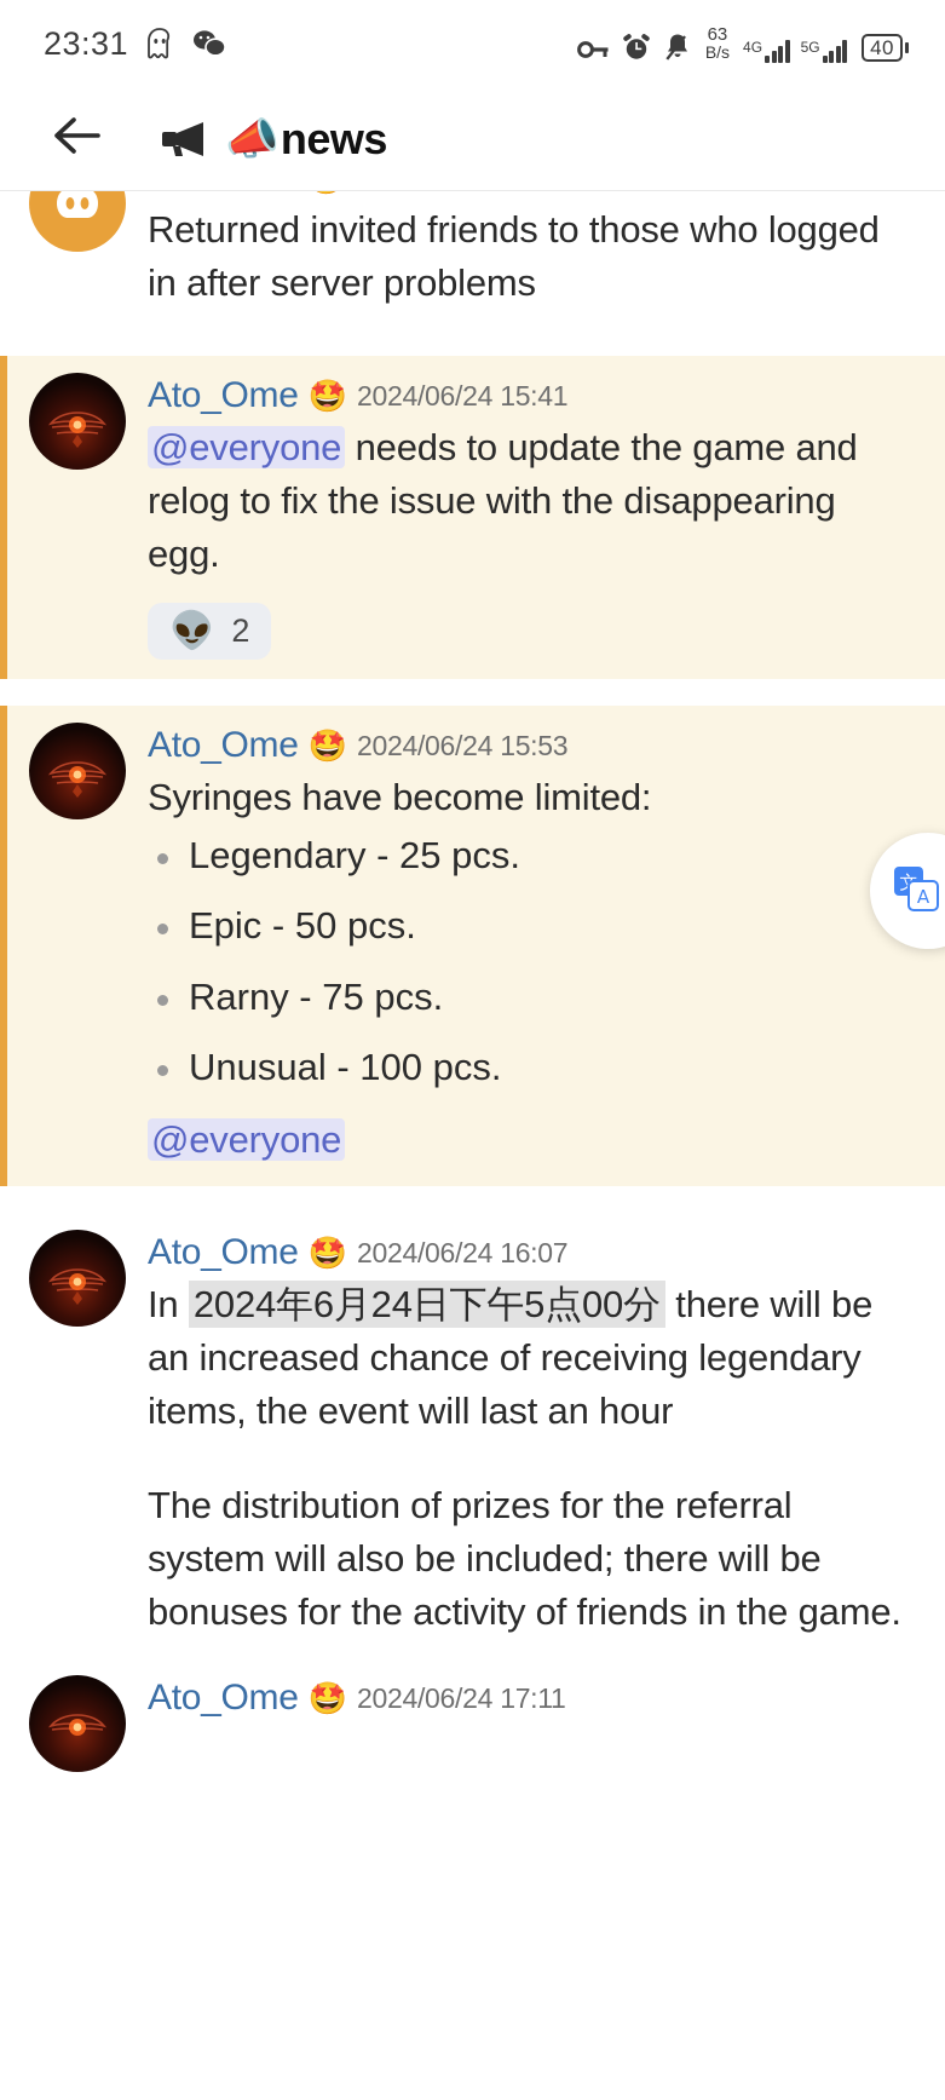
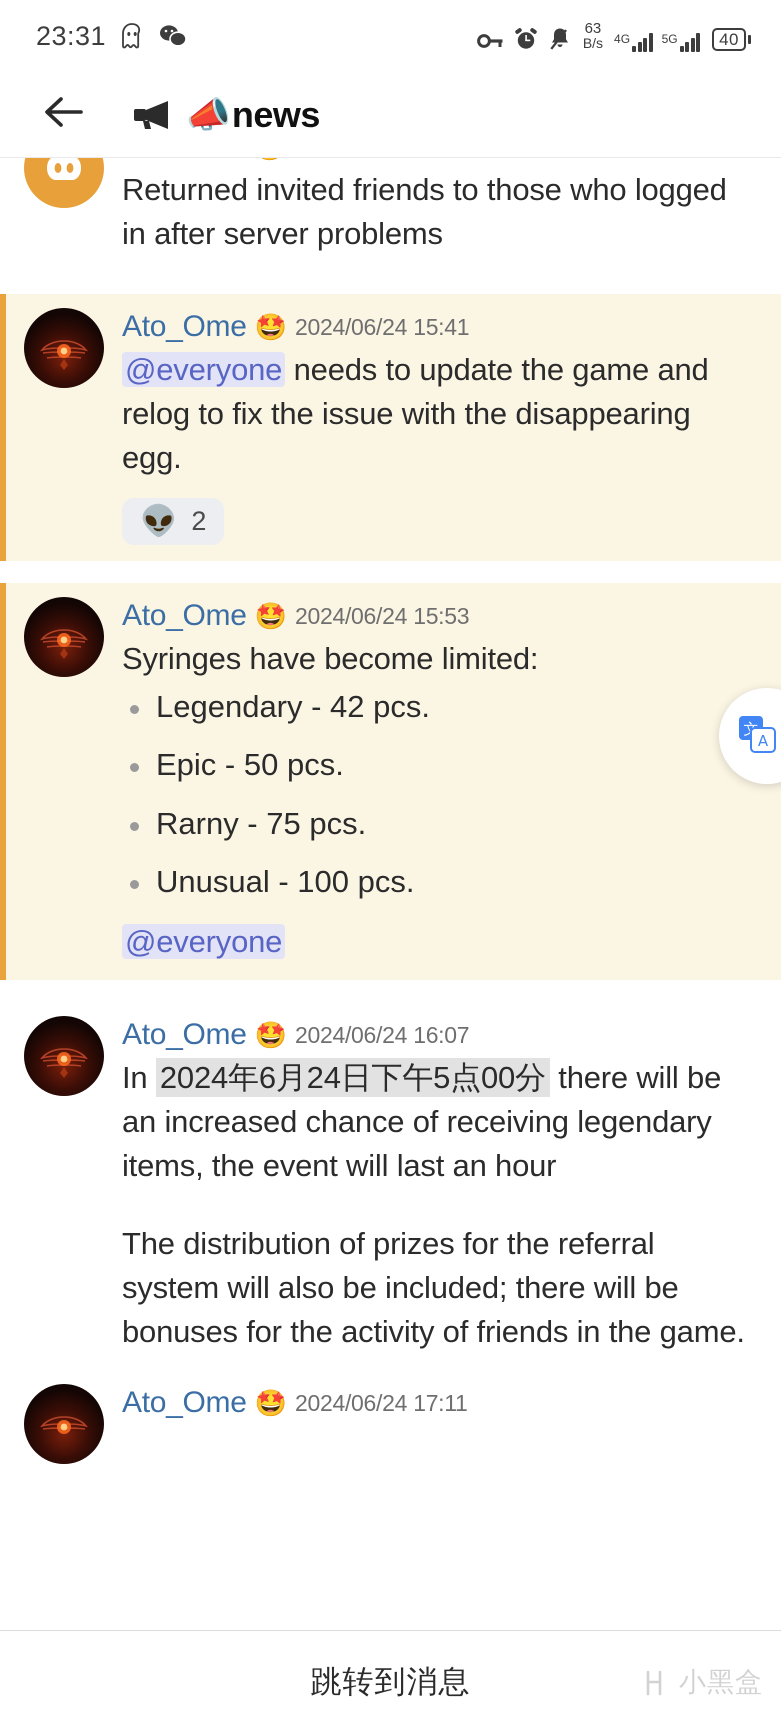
  23:31
  63
  B/s
  4G
  5G
  40
  📣
  news
  Returned invited friends to those who logged in after server problems
  Ato_Ome
  🤩
  2024/06/24 15:41
  @everyone needs to update the game and relog to fix the issue with the disappearing egg.
  👽
  2
  Ato_Ome
  🤩
  2024/06/24 15:53
  Syringes have become limited:
- Legendary - 25 pcs.
+ Legendary - 42 pcs.
  Epic - 50 pcs.
  Rarny - 75 pcs.
  Unusual - 100 pcs.
  @everyone
  Ato_Ome
  🤩
  2024/06/24 16:07
  In 2024年6月24日下午5点00分 there will be an increased chance of receiving legendary items, the event will last an hour
  The distribution of prizes for the referral system will also be included; there will be bonuses for the activity of friends in the game.
  Ato_Ome
  🤩
  2024/06/24 17:11
  A
+ 跳转到消息
+ 小黑盒
